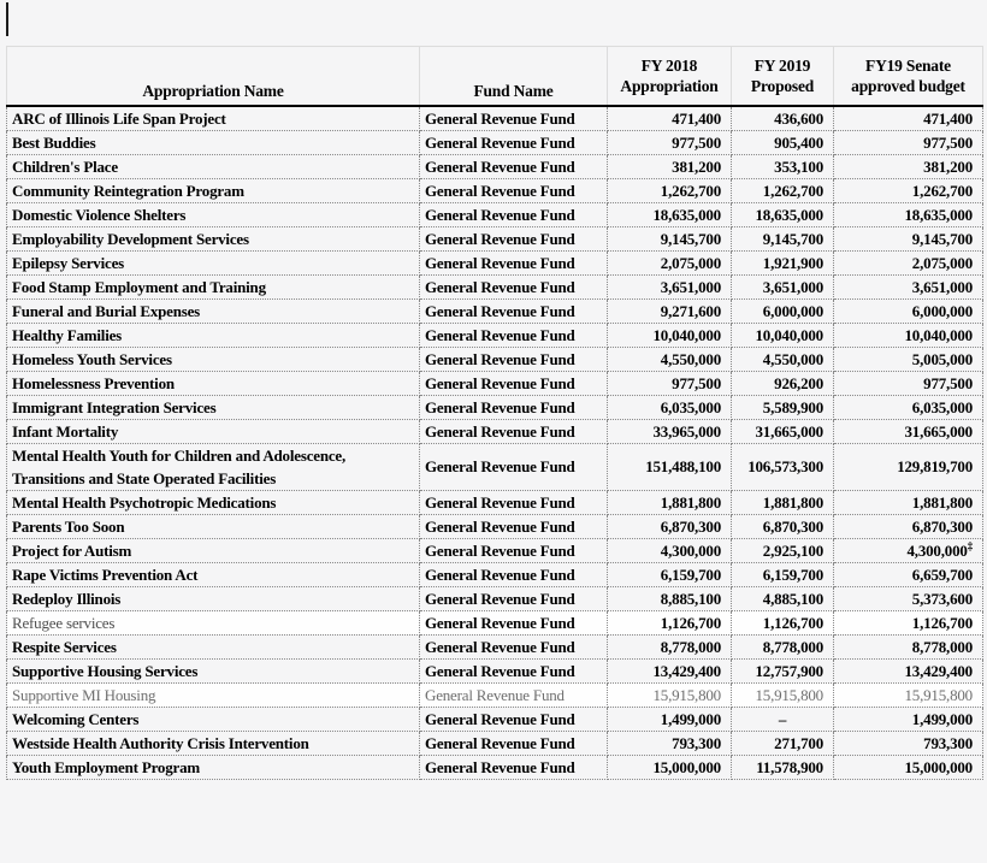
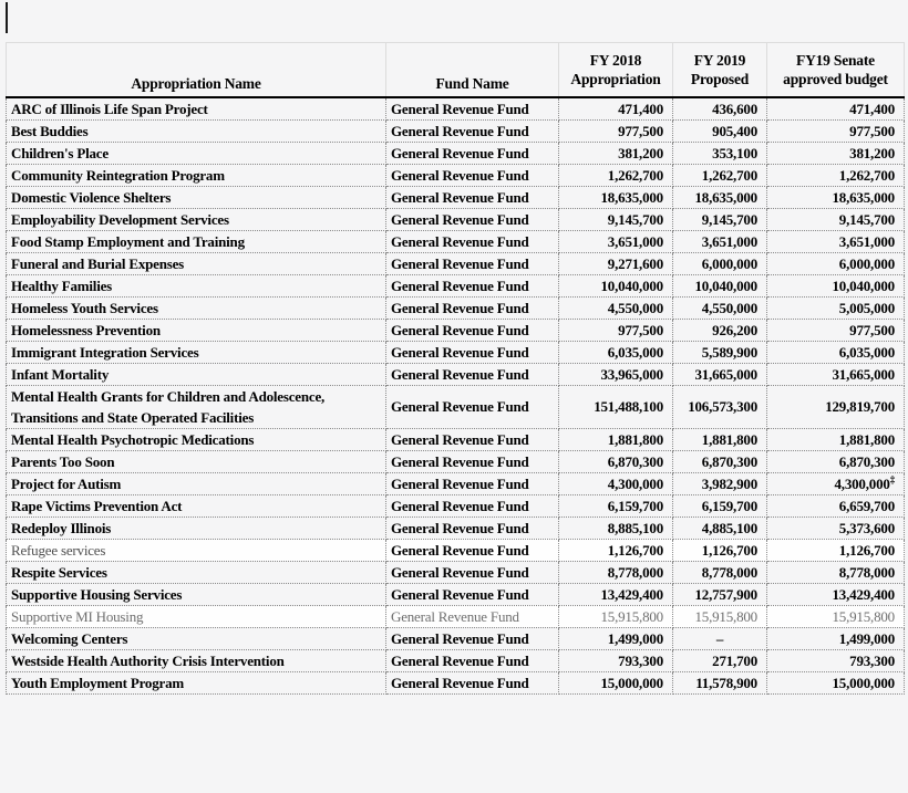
  Appropriation Name	Fund Name	FY 2018 Appropriation	FY 2019 Proposed	FY19 Senate approved budget
  ARC of Illinois Life Span Project	General Revenue Fund	471,400	436,600	471,400
  Best Buddies	General Revenue Fund	977,500	905,400	977,500
  Children's Place	General Revenue Fund	381,200	353,100	381,200
  Community Reintegration Program	General Revenue Fund	1,262,700	1,262,700	1,262,700
  Domestic Violence Shelters	General Revenue Fund	18,635,000	18,635,000	18,635,000
  Employability Development Services	General Revenue Fund	9,145,700	9,145,700	9,145,700
- Epilepsy Services	General Revenue Fund	2,075,000	1,921,900	2,075,000
  Food Stamp Employment and Training	General Revenue Fund	3,651,000	3,651,000	3,651,000
  Funeral and Burial Expenses	General Revenue Fund	9,271,600	6,000,000	6,000,000
  Healthy Families	General Revenue Fund	10,040,000	10,040,000	10,040,000
  Homeless Youth Services	General Revenue Fund	4,550,000	4,550,000	5,005,000
  Homelessness Prevention	General Revenue Fund	977,500	926,200	977,500
  Immigrant Integration Services	General Revenue Fund	6,035,000	5,589,900	6,035,000
  Infant Mortality	General Revenue Fund	33,965,000	31,665,000	31,665,000
- Mental Health Youth for Children and Adolescence, Transitions and State Operated Facilities	General Revenue Fund	151,488,100	106,573,300	129,819,700
+ Mental Health Grants for Children and Adolescence, Transitions and State Operated Facilities	General Revenue Fund	151,488,100	106,573,300	129,819,700
  Mental Health Psychotropic Medications	General Revenue Fund	1,881,800	1,881,800	1,881,800
  Parents Too Soon	General Revenue Fund	6,870,300	6,870,300	6,870,300
- Project for Autism	General Revenue Fund	4,300,000	2,925,100	4,300,000‡
+ Project for Autism	General Revenue Fund	4,300,000	3,982,900	4,300,000‡
  Rape Victims Prevention Act	General Revenue Fund	6,159,700	6,159,700	6,659,700
  Redeploy Illinois	General Revenue Fund	8,885,100	4,885,100	5,373,600
  Refugee services	General Revenue Fund	1,126,700	1,126,700	1,126,700
  Respite Services	General Revenue Fund	8,778,000	8,778,000	8,778,000
  Supportive Housing Services	General Revenue Fund	13,429,400	12,757,900	13,429,400
  Supportive MI Housing	General Revenue Fund	15,915,800	15,915,800	15,915,800
  Welcoming Centers	General Revenue Fund	1,499,000	–	1,499,000
  Westside Health Authority Crisis Intervention	General Revenue Fund	793,300	271,700	793,300
  Youth Employment Program	General Revenue Fund	15,000,000	11,578,900	15,000,000
